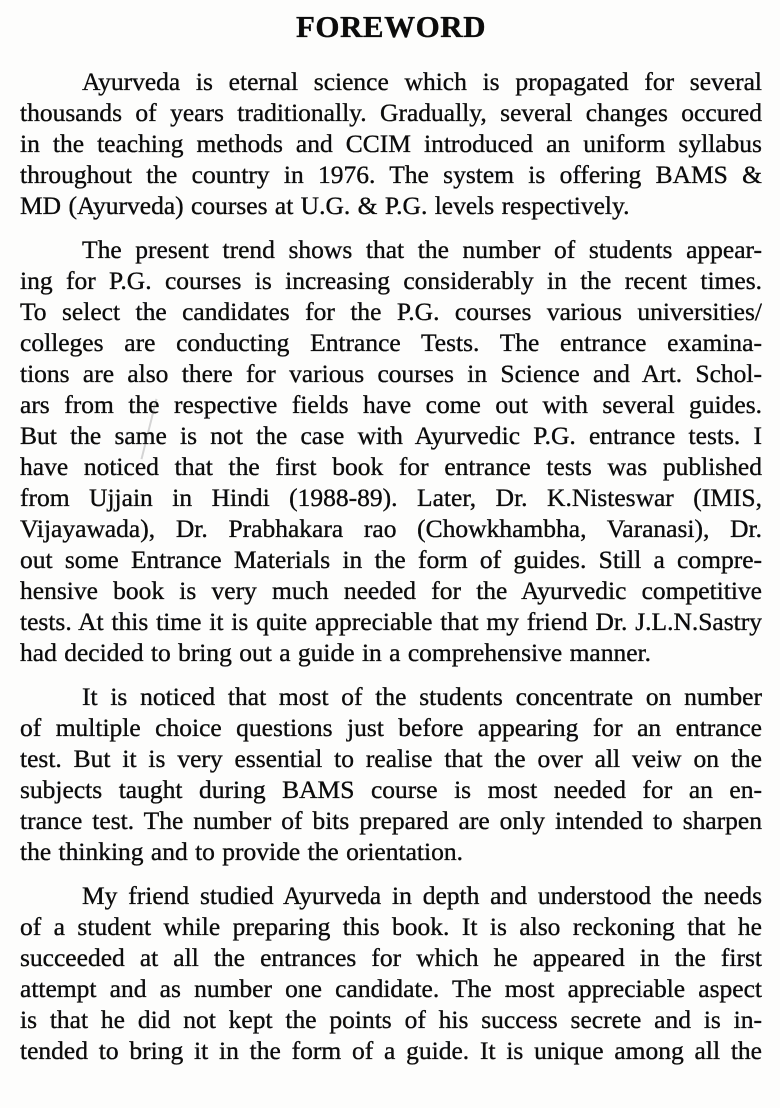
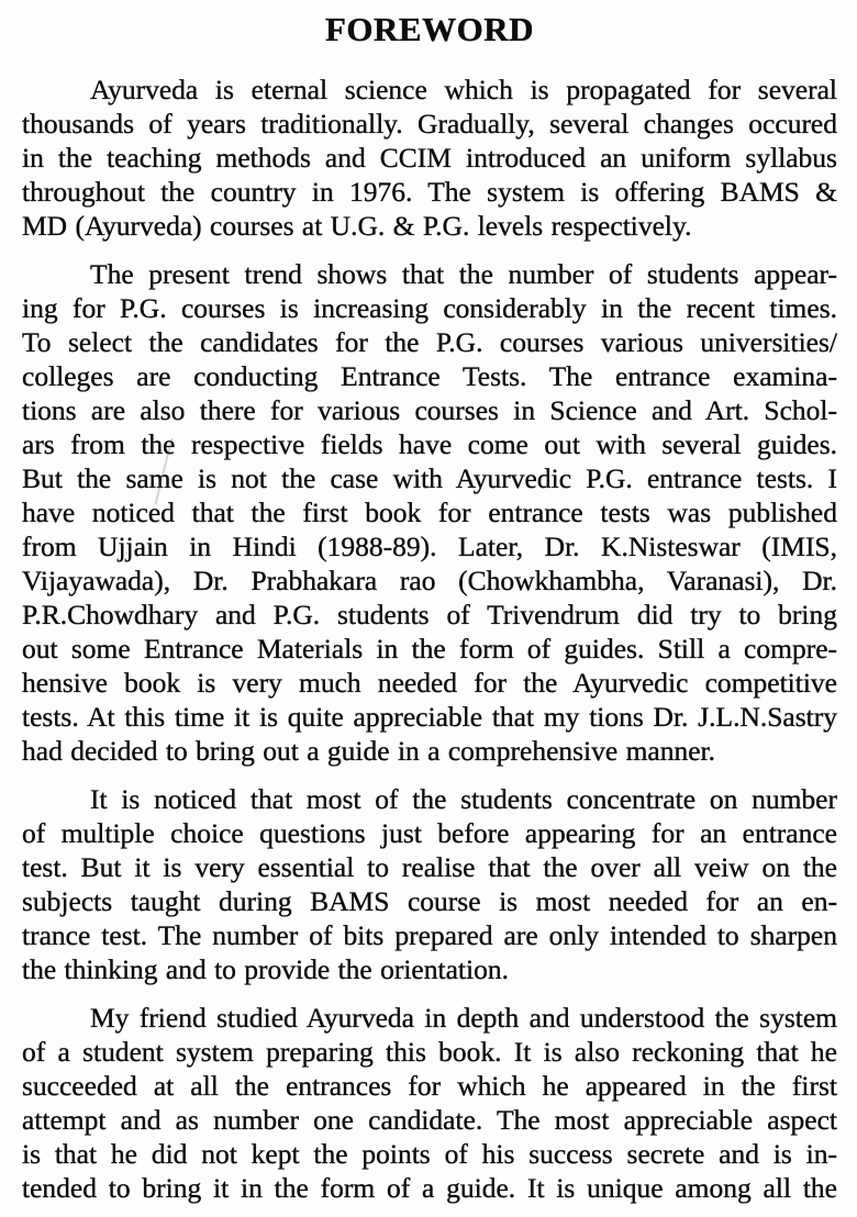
  FOREWORD
  Ayurveda is eternal science which is propagated for several
  thousands of years traditionally. Gradually, several changes occured
  in the teaching methods and CCIM introduced an uniform syllabus
  throughout the country in 1976. The system is offering BAMS &
  MD (Ayurveda) courses at U.G. & P.G. levels respectively.
  The present trend shows that the number of students appear-
  ing for P.G. courses is increasing considerably in the recent times.
  To select the candidates for the P.G. courses various universities/
  colleges are conducting Entrance Tests. The entrance examina-
  tions are also there for various courses in Science and Art. Schol-
  ars from the respective fields have come out with several guides.
  But the same is not the case with Ayurvedic P.G. entrance tests. I
  have noticed that the first book for entrance tests was published
  from Ujjain in Hindi (1988-89). Later, Dr. K.Nisteswar (IMIS,
  Vijayawada), Dr. Prabhakara rao (Chowkhambha, Varanasi), Dr.
+ P.R.Chowdhary and P.G. students of Trivendrum did try to bring
  out some Entrance Materials in the form of guides. Still a compre-
  hensive book is very much needed for the Ayurvedic competitive
- tests. At this time it is quite appreciable that my friend Dr. J.L.N.Sastry
+ tests. At this time it is quite appreciable that my tions Dr. J.L.N.Sastry
  had decided to bring out a guide in a comprehensive manner.
  It is noticed that most of the students concentrate on number
  of multiple choice questions just before appearing for an entrance
  test. But it is very essential to realise that the over all veiw on the
  subjects taught during BAMS course is most needed for an en-
  trance test. The number of bits prepared are only intended to sharpen
  the thinking and to provide the orientation.
- My friend studied Ayurveda in depth and understood the needs
+ My friend studied Ayurveda in depth and understood the system
- of a student while preparing this book. It is also reckoning that he
+ of a student system preparing this book. It is also reckoning that he
  succeeded at all the entrances for which he appeared in the first
  attempt and as number one candidate. The most appreciable aspect
  is that he did not kept the points of his success secrete and is in-
  tended to bring it in the form of a guide. It is unique among all the
